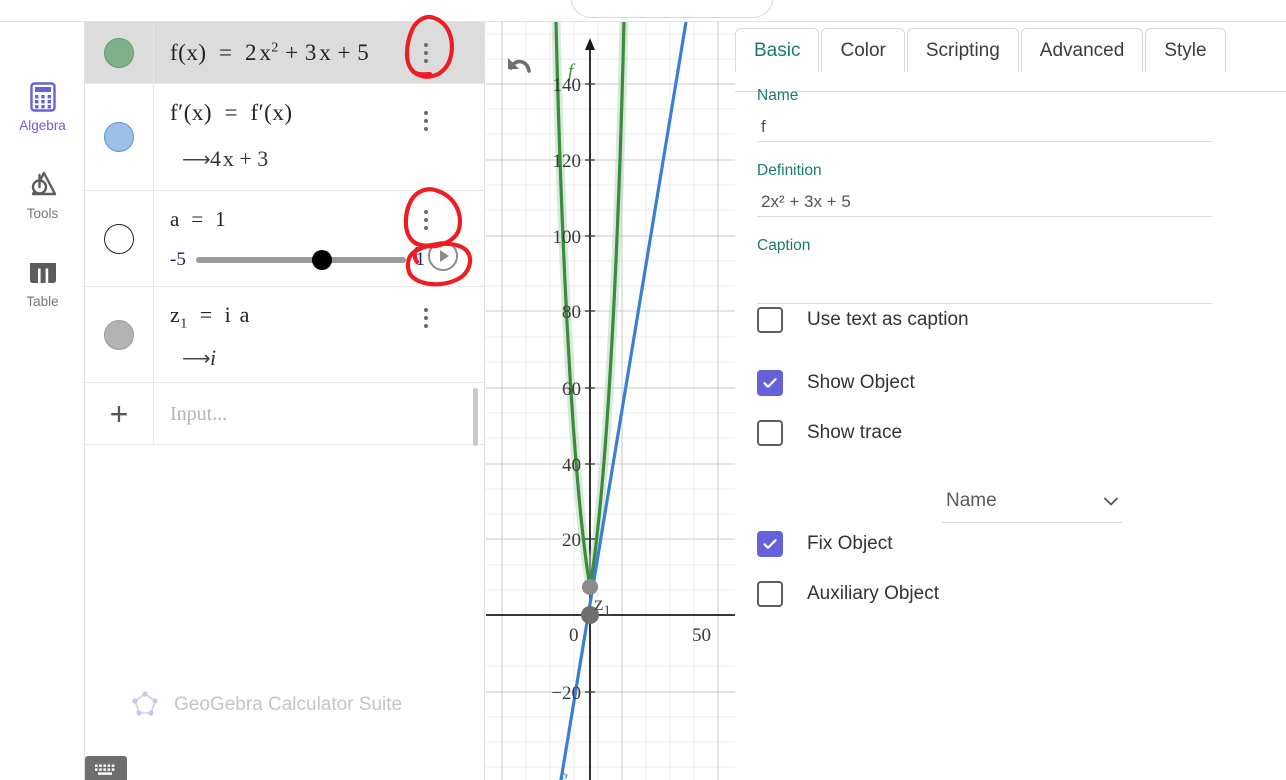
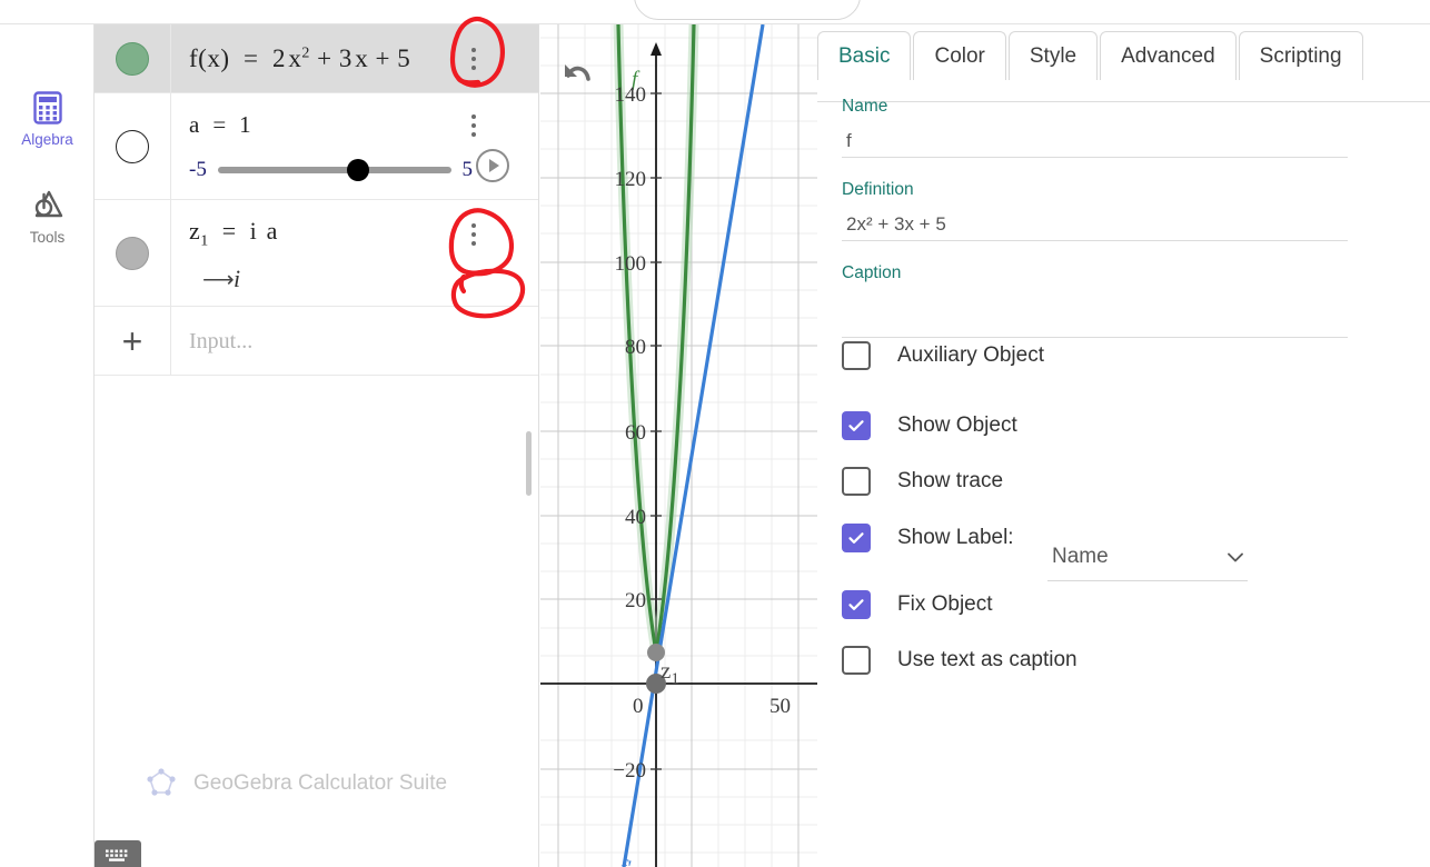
  Algebra
  Tools
- Table
  f(x) = 2 x2 + 3 x + 5
- f′(x) = f′(x)
- ⟶4 x + 3
  a = 1
  -5
- 1
+ 5
  z1 = i a
  ⟶i
  +
  Input...
  GeoGebra Calculator Suite
  f
  z1
  140
  120
  100
  80
  60
  40
  20
  −20
  0
  50
  Basic
  Color
- Scripting
+ Style
  Advanced
- Style
+ Scripting
  Name
  f
  Definition
  2x² + 3x + 5
  Caption
- Use text as caption
+ Auxiliary Object
  Show Object
  Show trace
+ Show Label:
  Fix Object
- Auxiliary Object
+ Use text as caption
  Name
